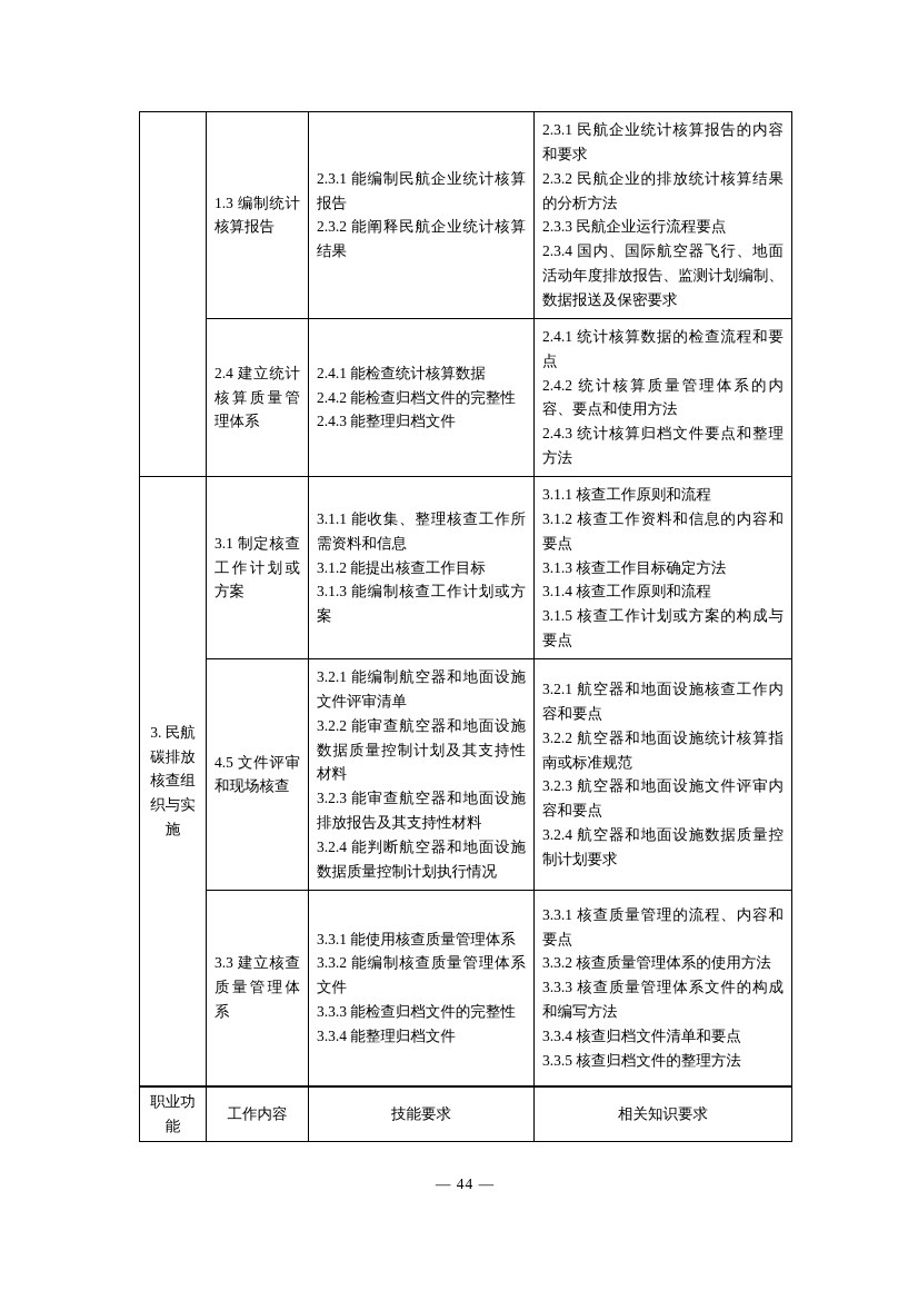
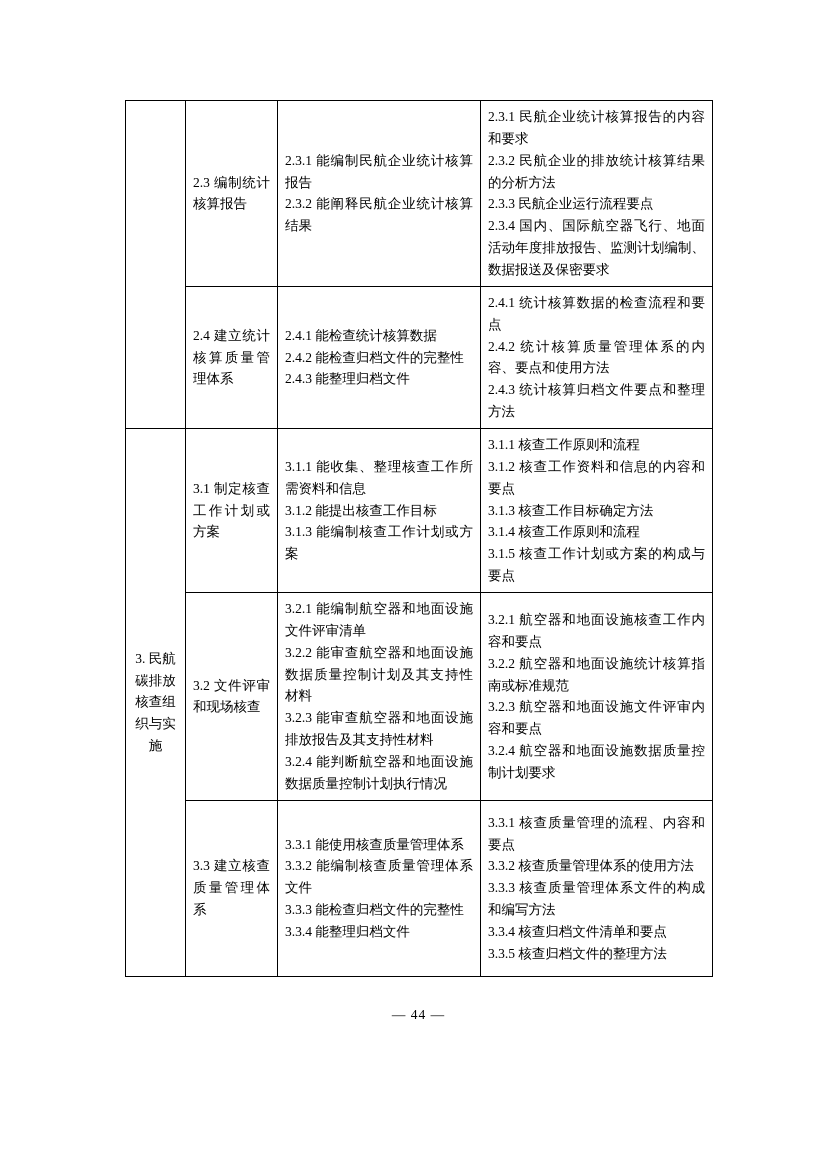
- 	1.3 编制统计核算报告	2.3.1 能编制民航企业统计核算报告 2.3.2 能阐释民航企业统计核算结果	2.3.1 民航企业统计核算报告的内容和要求 2.3.2 民航企业的排放统计核算结果的分析方法 2.3.3 民航企业运行流程要点 2.3.4 国内、国际航空器飞行、地面活动年度排放报告、监测计划编制、数据报送及保密要求
+ 	2.3 编制统计核算报告	2.3.1 能编制民航企业统计核算报告 2.3.2 能阐释民航企业统计核算结果	2.3.1 民航企业统计核算报告的内容和要求 2.3.2 民航企业的排放统计核算结果的分析方法 2.3.3 民航企业运行流程要点 2.3.4 国内、国际航空器飞行、地面活动年度排放报告、监测计划编制、数据报送及保密要求
  2.4 建立统计核算质量管理体系	2.4.1 能检查统计核算数据 2.4.2 能检查归档文件的完整性 2.4.3 能整理归档文件	2.4.1 统计核算数据的检查流程和要点 2.4.2 统计核算质量管理体系的内容、要点和使用方法 2.4.3 统计核算归档文件要点和整理方法
  3. 民航碳排放核查组织与实施	3.1 制定核查工作计划或方案	3.1.1 能收集、整理核查工作所需资料和信息 3.1.2 能提出核查工作目标 3.1.3 能编制核查工作计划或方案	3.1.1 核查工作原则和流程 3.1.2 核查工作资料和信息的内容和要点 3.1.3 核查工作目标确定方法 3.1.4 核查工作原则和流程 3.1.5 核查工作计划或方案的构成与要点
- 4.5 文件评审和现场核查	3.2.1 能编制航空器和地面设施文件评审清单 3.2.2 能审查航空器和地面设施数据质量控制计划及其支持性材料 3.2.3 能审查航空器和地面设施排放报告及其支持性材料 3.2.4 能判断航空器和地面设施数据质量控制计划执行情况	3.2.1 航空器和地面设施核查工作内容和要点 3.2.2 航空器和地面设施统计核算指南或标准规范 3.2.3 航空器和地面设施文件评审内容和要点 3.2.4 航空器和地面设施数据质量控制计划要求
+ 3.2 文件评审和现场核查	3.2.1 能编制航空器和地面设施文件评审清单 3.2.2 能审查航空器和地面设施数据质量控制计划及其支持性材料 3.2.3 能审查航空器和地面设施排放报告及其支持性材料 3.2.4 能判断航空器和地面设施数据质量控制计划执行情况	3.2.1 航空器和地面设施核查工作内容和要点 3.2.2 航空器和地面设施统计核算指南或标准规范 3.2.3 航空器和地面设施文件评审内容和要点 3.2.4 航空器和地面设施数据质量控制计划要求
  3.3 建立核查质量管理体系	3.3.1 能使用核查质量管理体系 3.3.2 能编制核查质量管理体系文件 3.3.3 能检查归档文件的完整性 3.3.4 能整理归档文件	3.3.1 核查质量管理的流程、内容和要点 3.3.2 核查质量管理体系的使用方法 3.3.3 核查质量管理体系文件的构成和编写方法 3.3.4 核查归档文件清单和要点 3.3.5 核查归档文件的整理方法
- 职业功能	工作内容	技能要求	相关知识要求
  — 44 —
